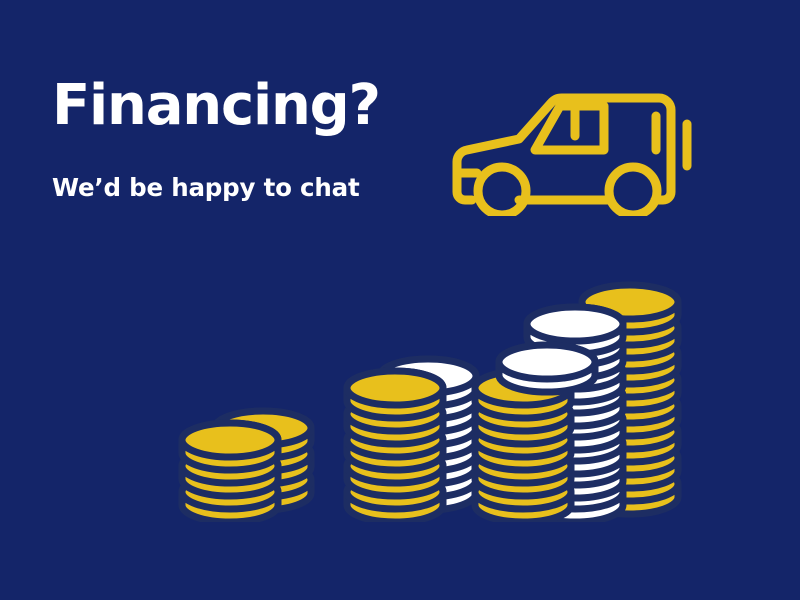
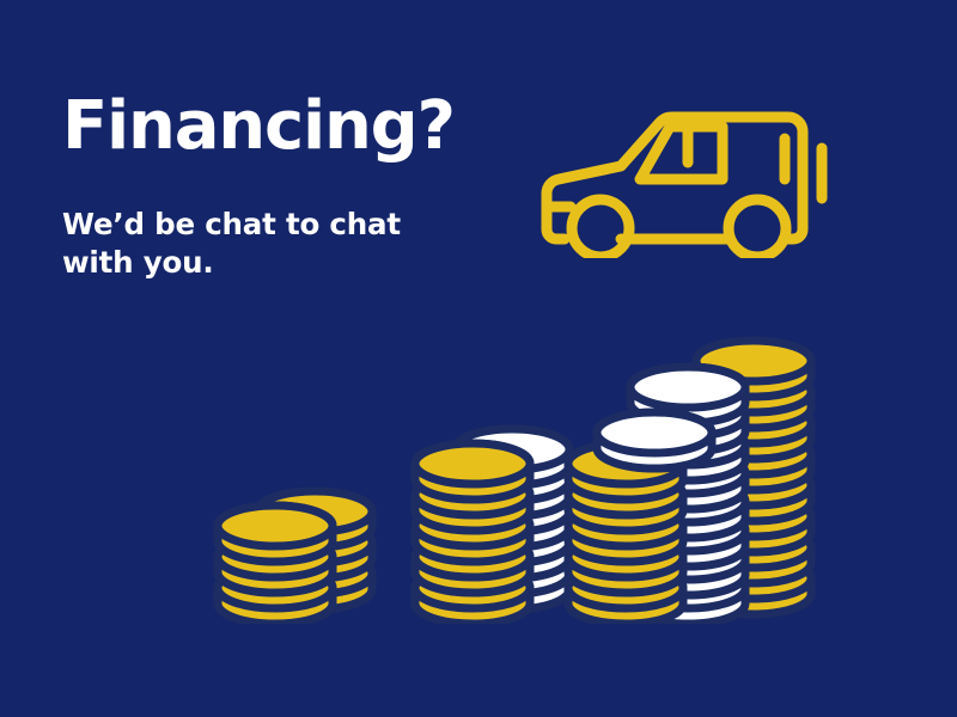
  Financing?
- We’d be happy to chat
+ We’d be chat to chat
+ with you.
